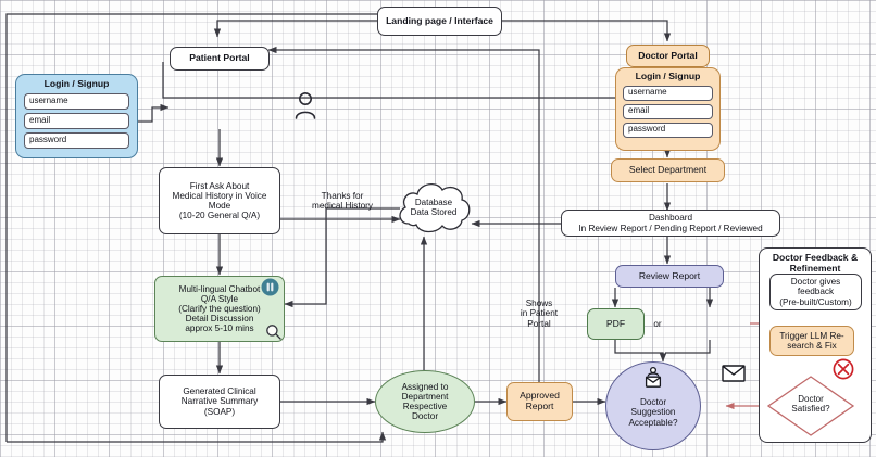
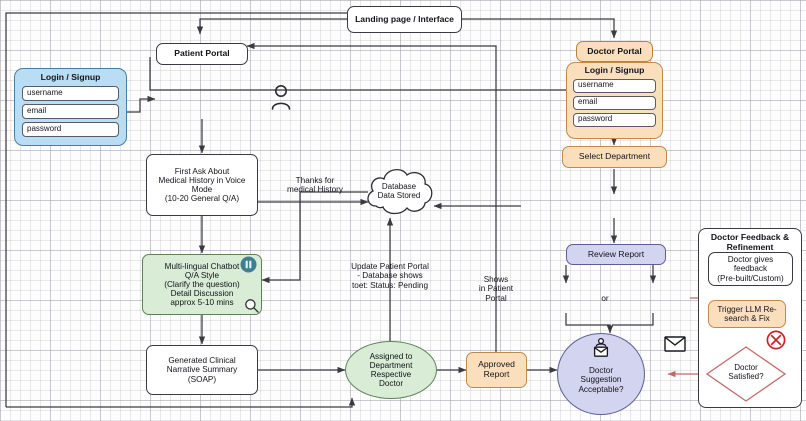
  Landing page / Interface
  Patient Portal
  Login / Signup
  username
  email
  password
  First Ask About
  Medical History in Voice
  Mode
  (10-20 General Q/A)
  Multi-lingual Chatbot
  Q/A Style
  (Clarify the question)
  Detail Discussion
  approx 5-10 mins
  Generated Clinical
  Narrative Summary
  (SOAP)
  Database
  Data Stored
  Assigned to
  Department
  Respective
  Doctor
  Approved
  Report
  Doctor Portal
  Login / Signup
  username
  email
  password
  Select Department
- Dashboard
- In Review Report / Pending Report / Reviewed
  Review Report
- PDF
  or
  Doctor
  Suggestion
  Acceptable?
  Doctor Feedback &
  Refinement
  Doctor gives
  feedback
  (Pre-built/Custom)
  Trigger LLM Re-
  search & Fix
  Doctor
  Satisfied?
  Thanks for
  medical History
+ Update Patient Portal
+ - Database shows
+ toet: Status: Pending
  Shows
  in Patient
  Portal
